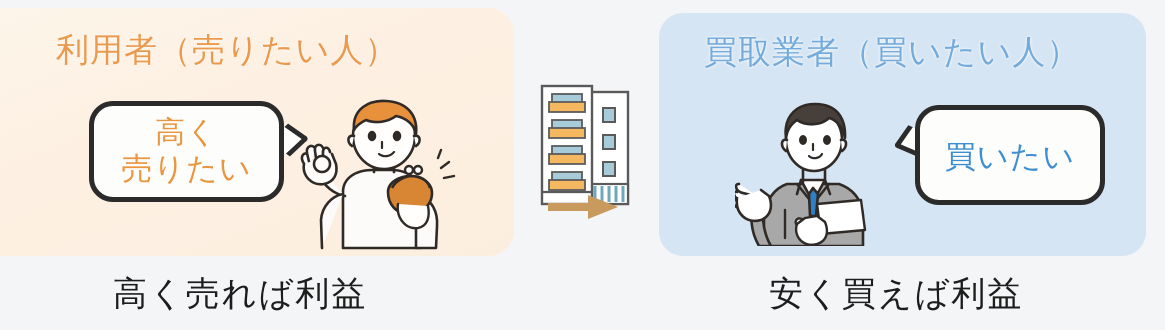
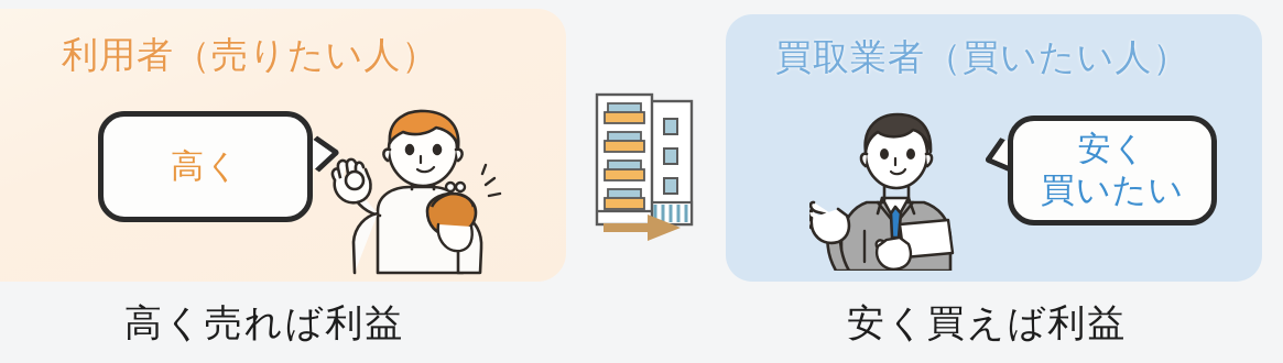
  利用者（売りたい人）
  高く
- 売りたい
  高く売れば利益
  買取業者（買いたい人）
+ 安く
  買いたい
  安く買えば利益
